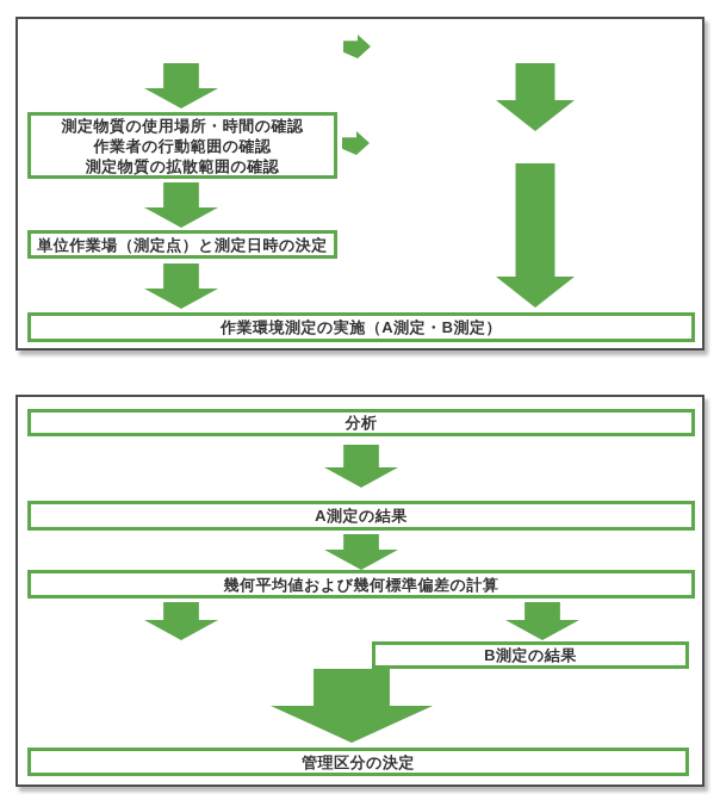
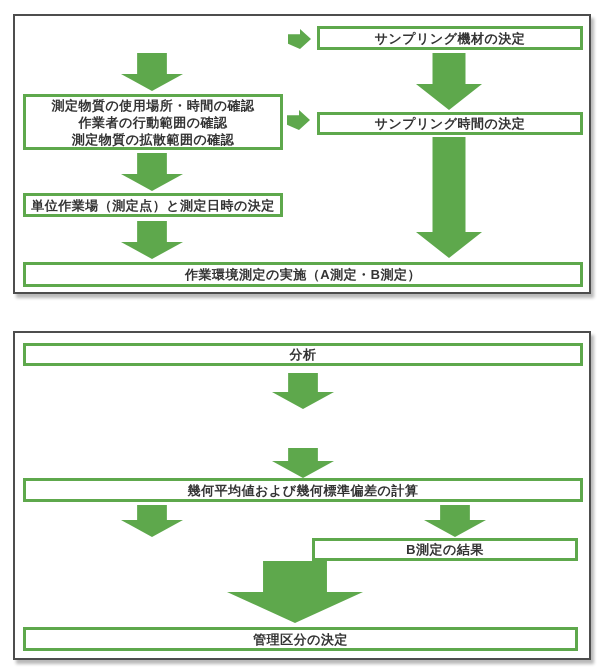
+ サンプリング機材の決定
  測定物質の使用場所・時間の確認
  作業者の行動範囲の確認
  測定物質の拡散範囲の確認
+ サンプリング時間の決定
  単位作業場（測定点）と測定日時の決定
  作業環境測定の実施（A測定・B測定）
  分析
- A測定の結果
  幾何平均値および幾何標準偏差の計算
  B測定の結果
  管理区分の決定
